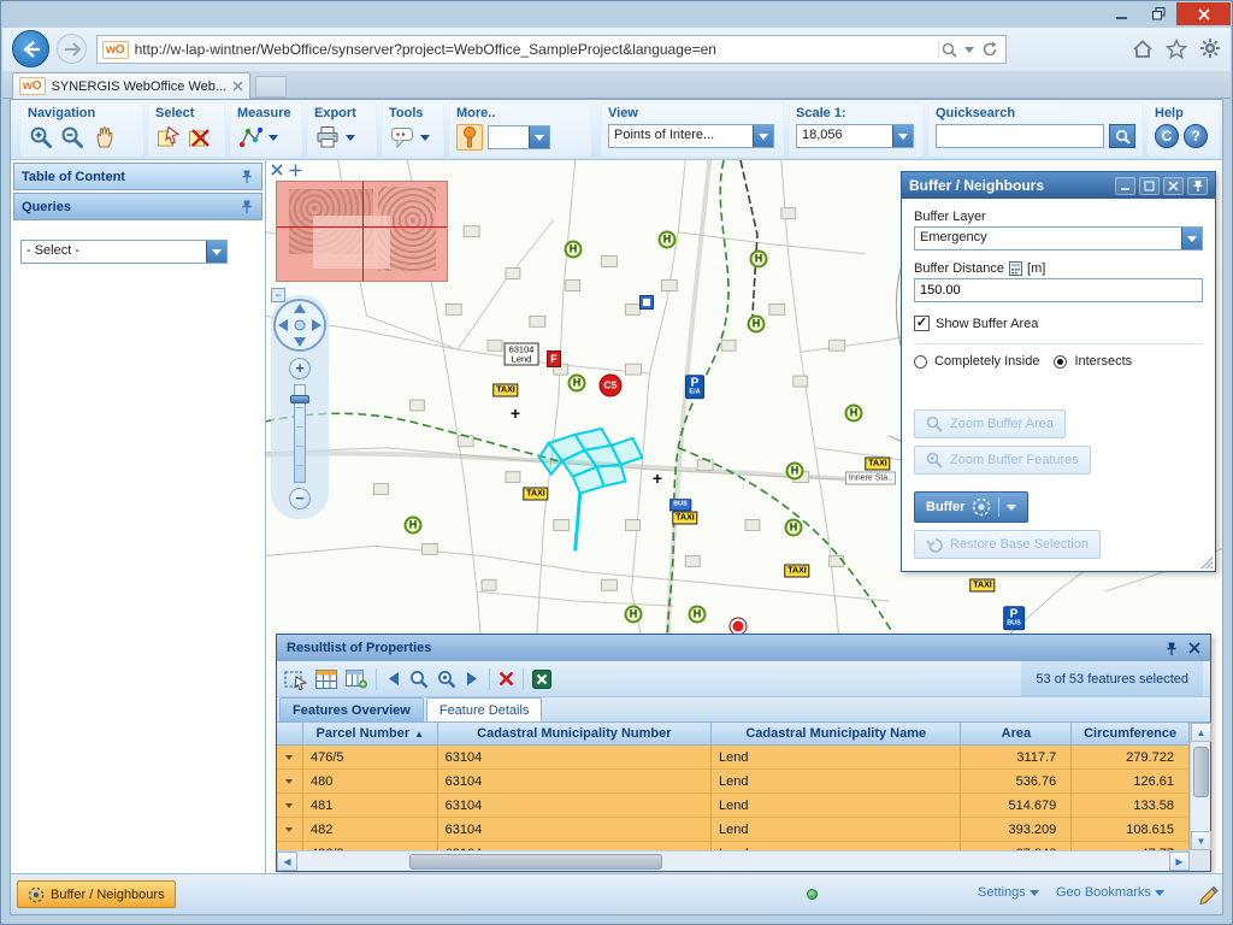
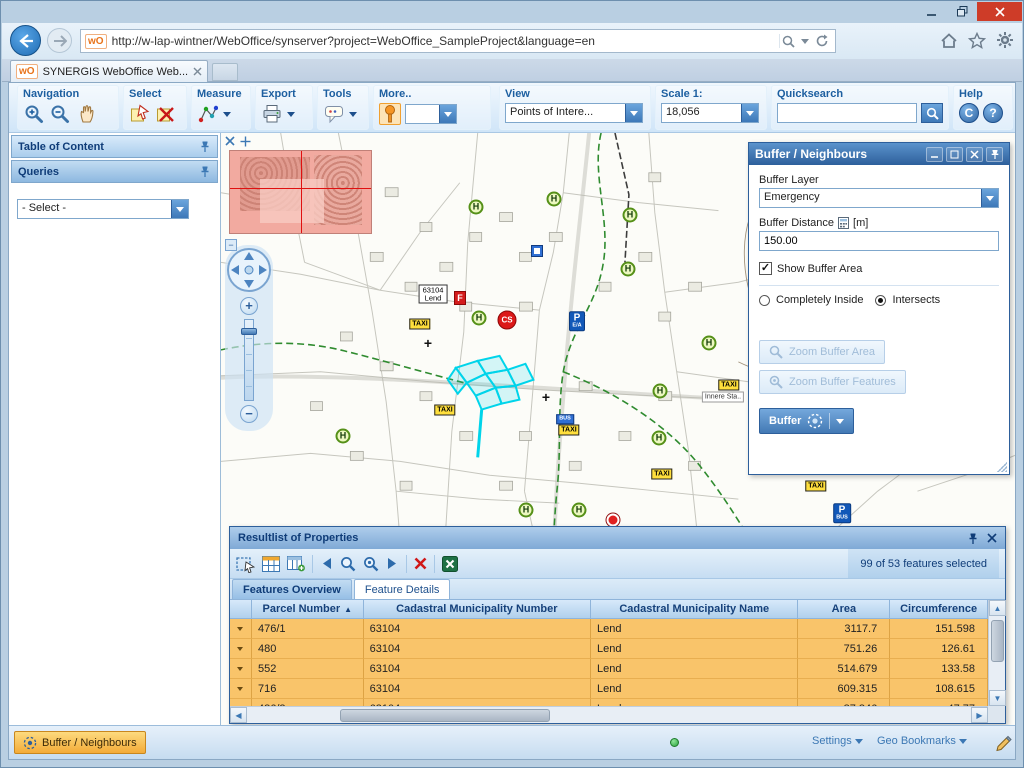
  wO
  http://w-lap-wintner/WebOffice/synserver?project=WebOffice_SampleProject&language=en
  wO
  SYNERGIS WebOffice Web...
  Navigation
  Select
  Measure
  Export
  Tools
  More..
  View
  Points of Intere...
  Scale 1:
  18,056
  Quicksearch
  Help
  C
  ?
  Table of Content
  Queries
  - Select -
  −
  +
  −
  H
  H
  H
  H
  H
  H
  H
  H
  H
  H
  H
  CS
  F
  63104
  Lend
  P
  P
  +
  +
  Buffer / Neighbours
  Buffer Layer
  Emergency
  Buffer Distance
  [m]
  150.00
  ✓
  Show Buffer Area
  Completely Inside
  Intersects
  Zoom Buffer Area
  Zoom Buffer Features
  Buffer
- Restore Base Selection
  Resultlist of Properties
- 53 of 53 features selected
+ 99 of 53 features selected
  Features Overview
  Feature Details
  Parcel Number
  ▲
  Cadastral Municipality Number
  Cadastral Municipality Name
  Area
  Circumference
- 476/5
+ 476/1
  63104
  Lend
  3117.7
- 279.722
+ 151.598
  480
  63104
  Lend
- 536.76
+ 751.26
  126.61
- 481
+ 552
  63104
  Lend
  514.679
  133.58
- 482
+ 716
  63104
  Lend
- 393.209
+ 609.315
  108.615
  ▲
  ▼
  ◀
  ▶
  Buffer / Neighbours
  Settings
  Geo Bookmarks
